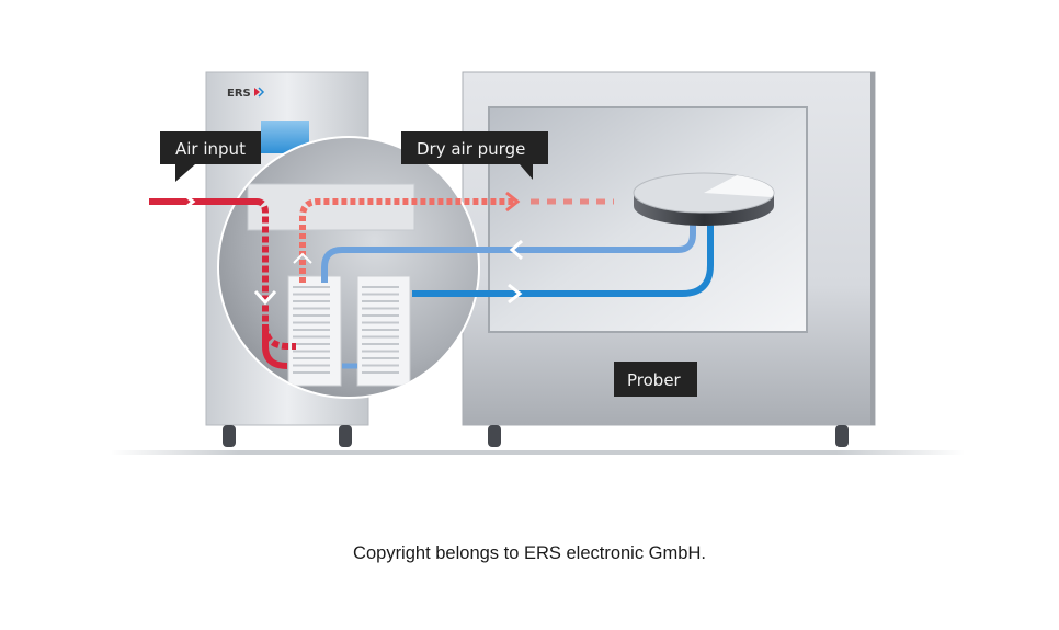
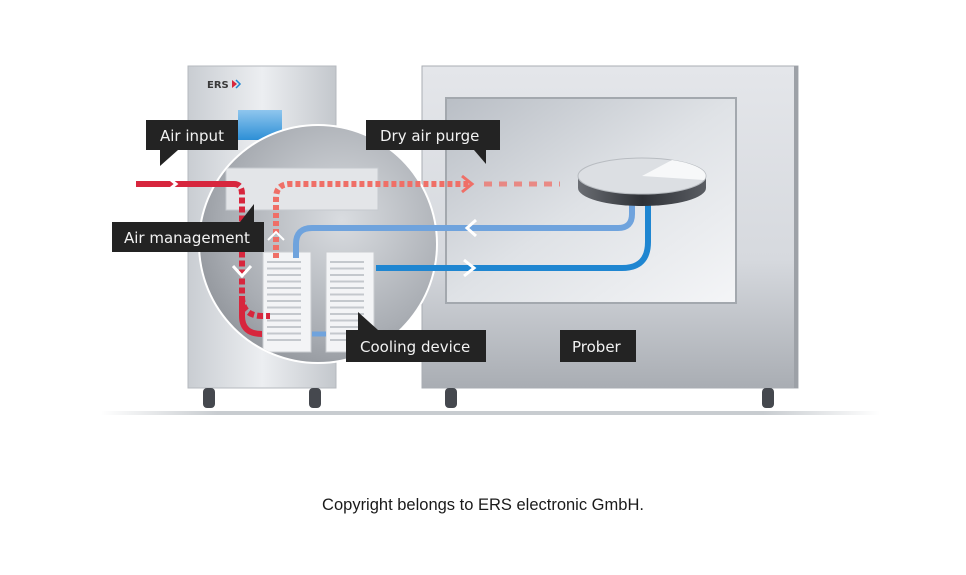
  ERS
  Air input
  Dry air purge
+ Air management
+ Cooling device
  Prober
  Copyright belongs to ERS electronic GmbH.
